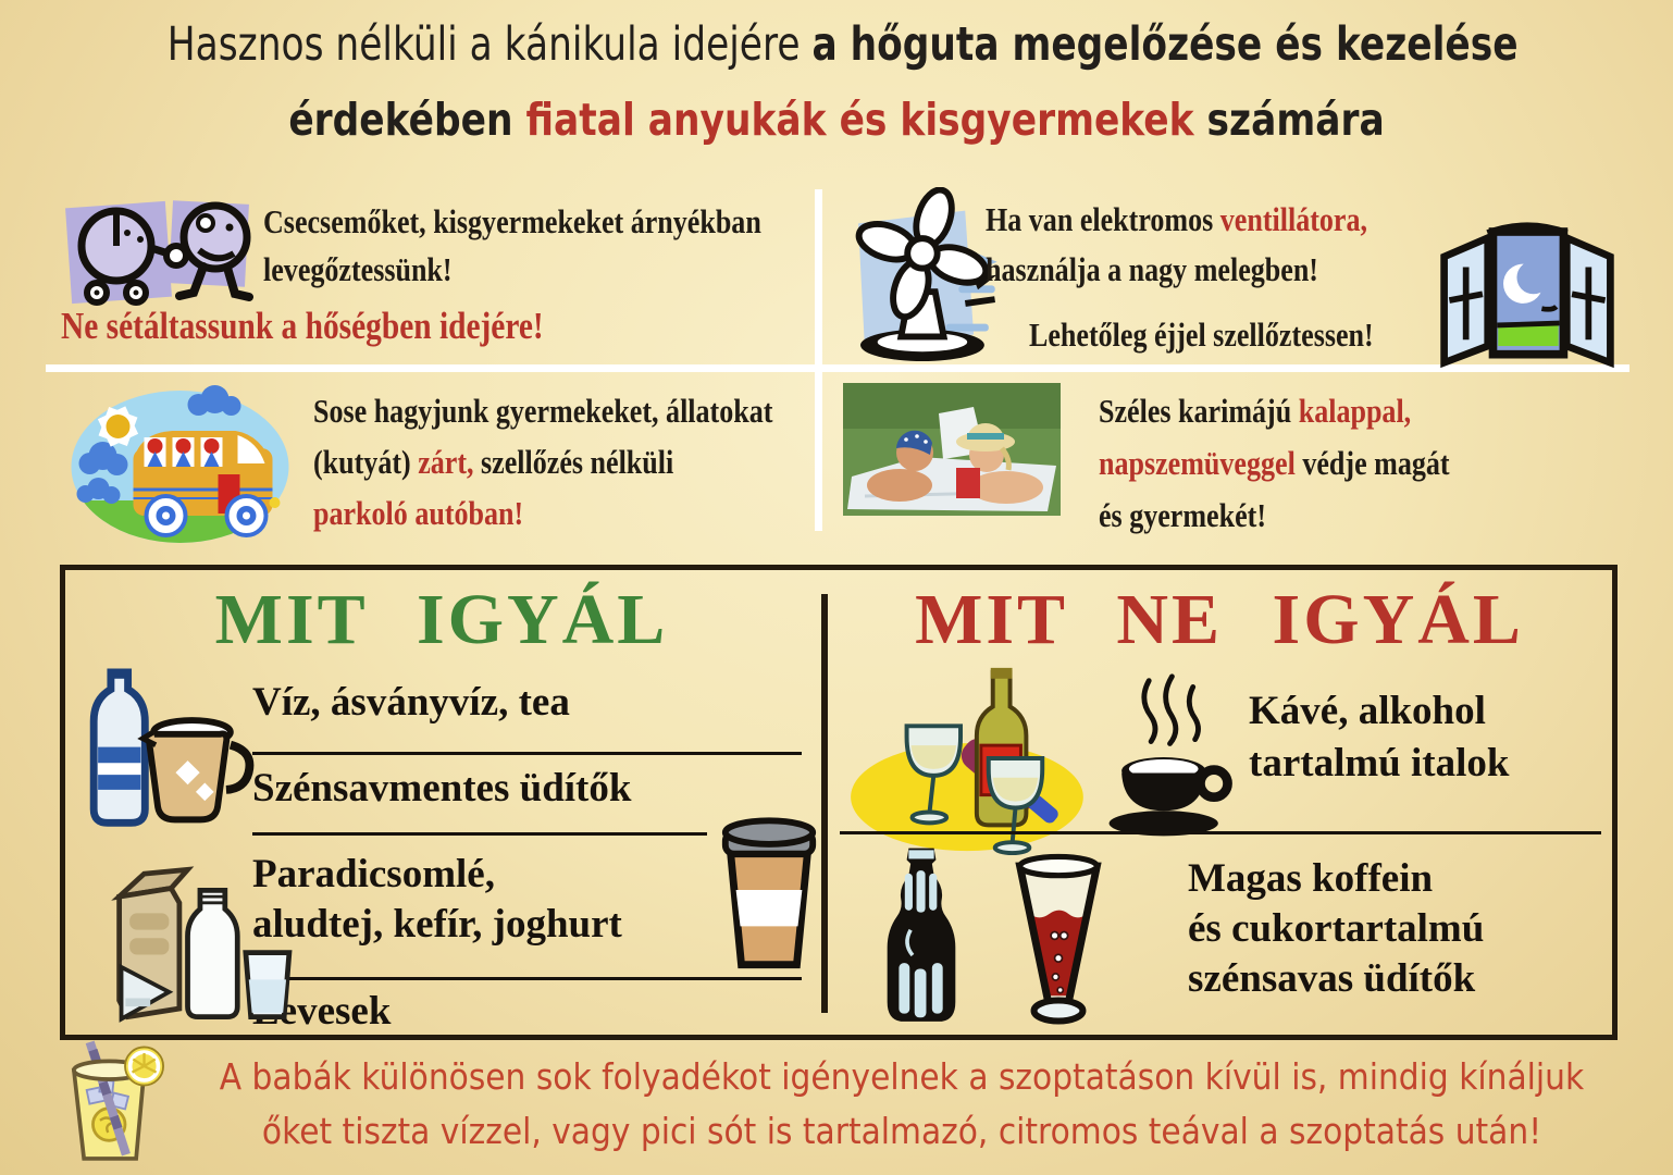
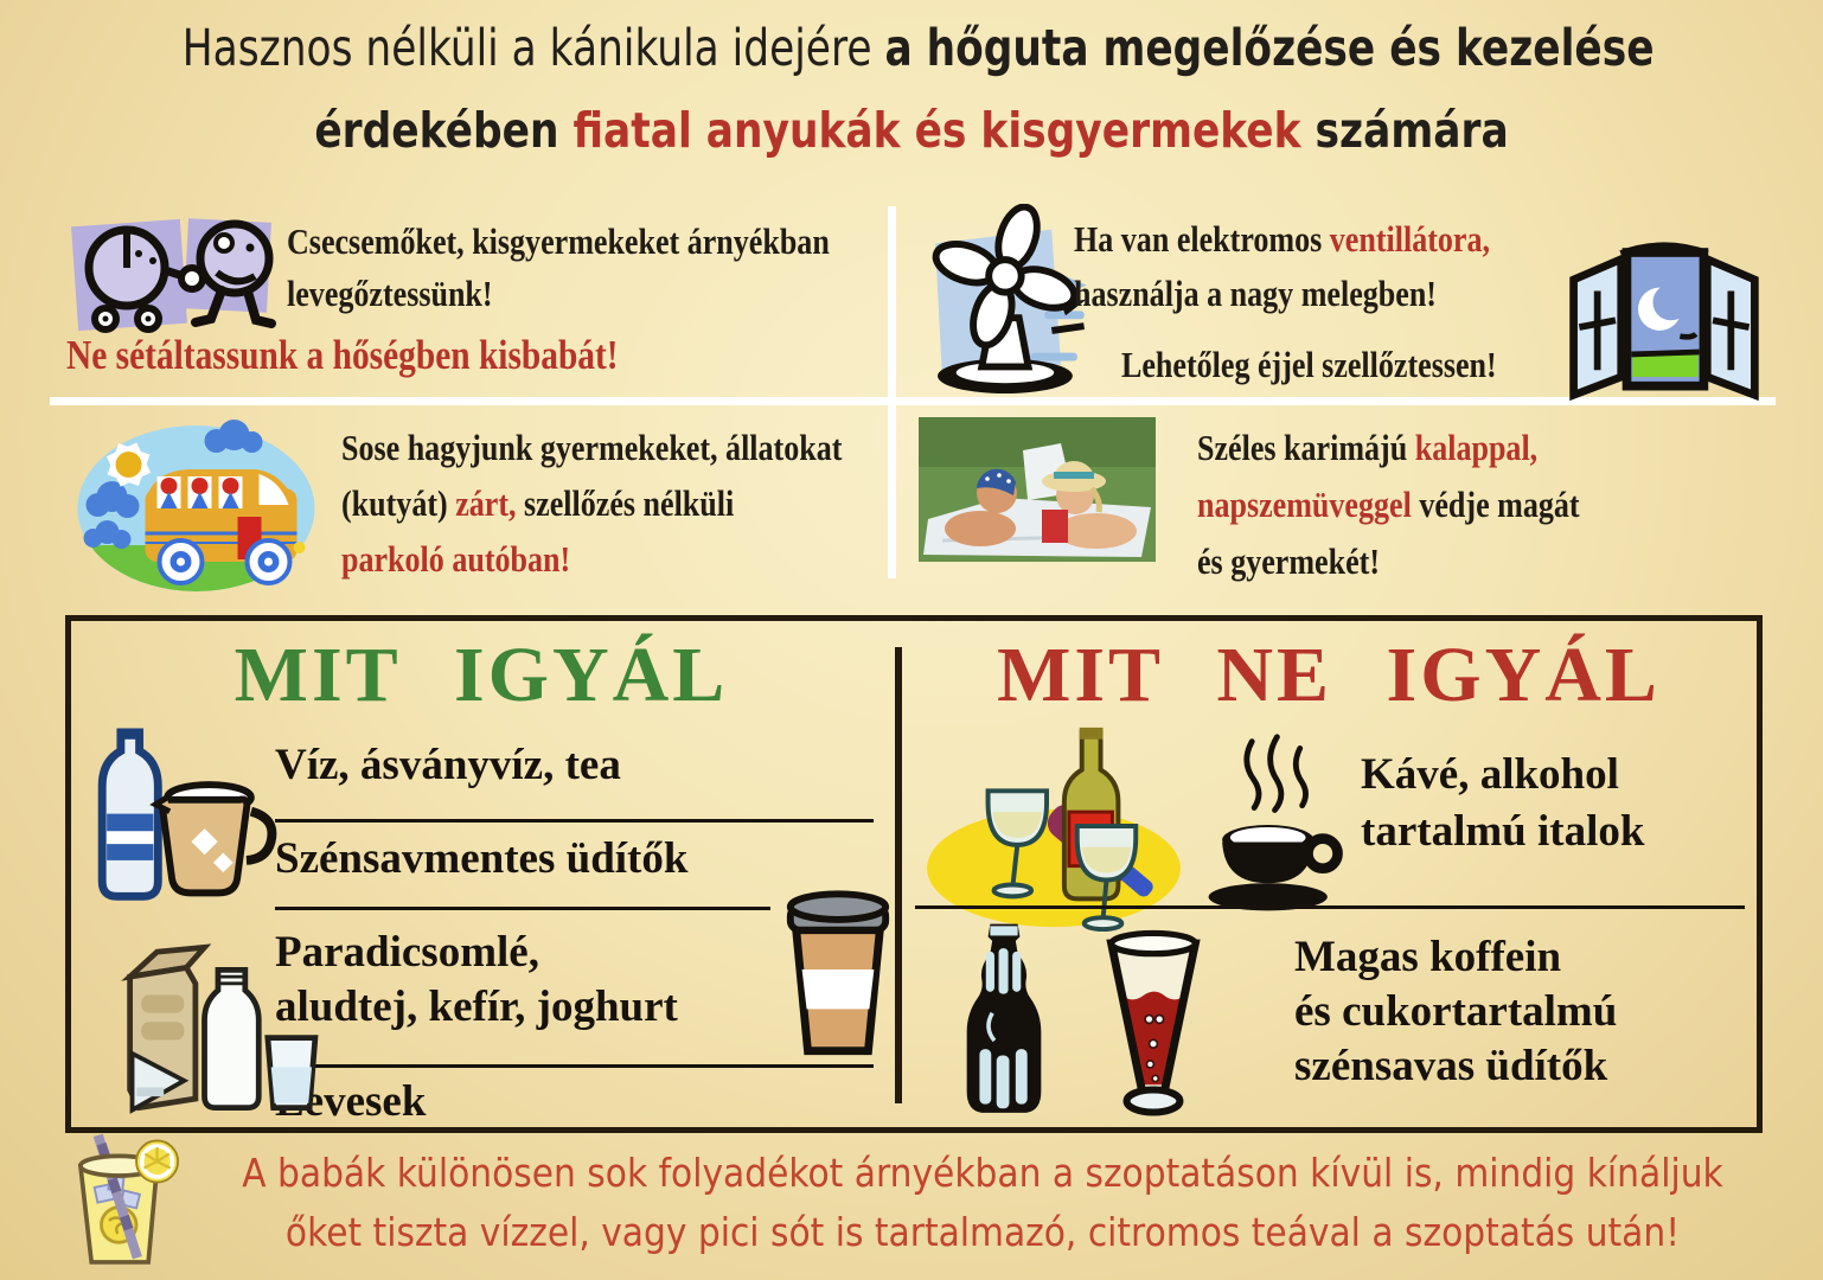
  Hasznos nélküli a kánikula idejére a hőguta megelőzése és kezelése
  érdekében fiatal anyukák és kisgyermekek számára
  Csecsemőket, kisgyermekeket árnyékban
  levegőztessünk!
- Ne sétáltassunk a hőségben idejére!
+ Ne sétáltassunk a hőségben kisbabát!
  Ha van elektromos ventillátora,
  használja a nagy melegben!
  Lehetőleg éjjel szellőztessen!
  Sose hagyjunk gyermekeket, állatokat
  (kutyát) zárt, szellőzés nélküli
  parkoló autóban!
  Széles karimájú kalappal,
  napszemüveggel védje magát
  és gyermekét!
  MIT IGYÁL
  Víz, ásványvíz, tea
  Szénsavmentes üdítők
  Paradicsomlé,
  aludtej, kefír, joghurt
  evesek
  MIT NE IGYÁL
  Kávé, alkohol
  tartalmú italok
  Magas koffein
  és cukortartalmú
  szénsavas üdítők
- A babák különösen sok folyadékot igényelnek a szoptatáson kívül is, mindig kínáljuk
+ A babák különösen sok folyadékot árnyékban a szoptatáson kívül is, mindig kínáljuk
  őket tiszta vízzel, vagy pici sót is tartalmazó, citromos teával a szoptatás után!
